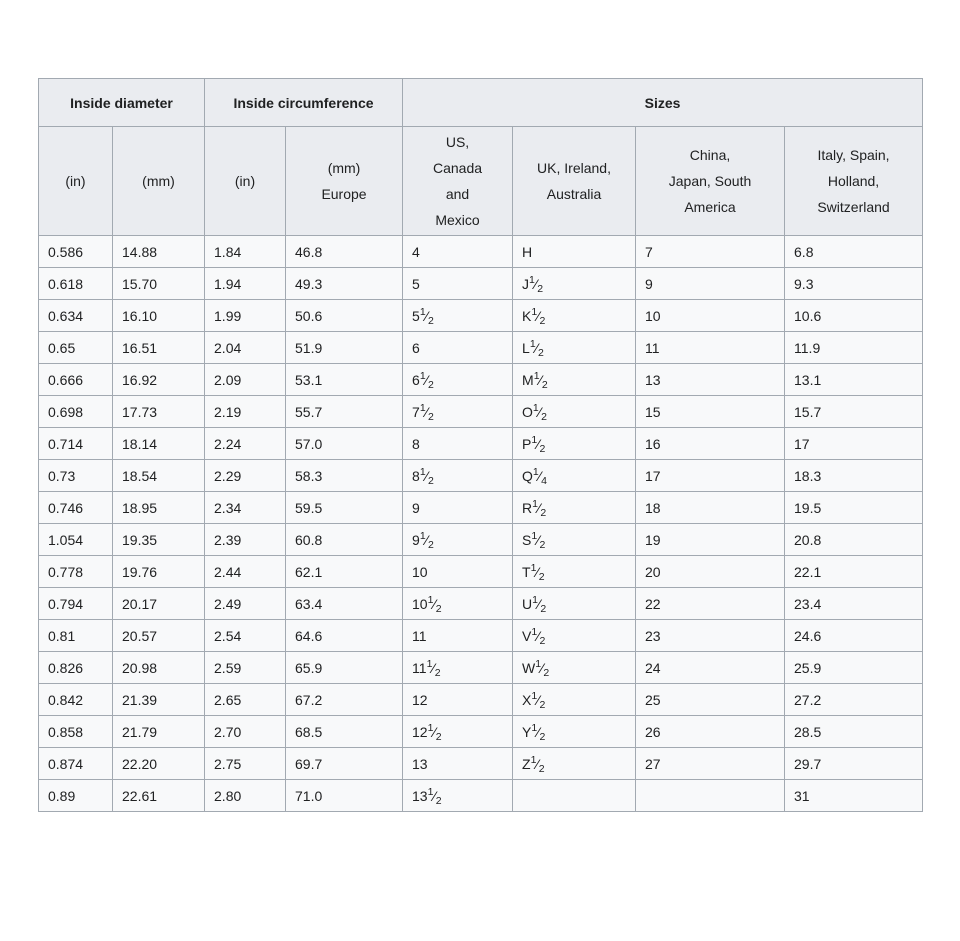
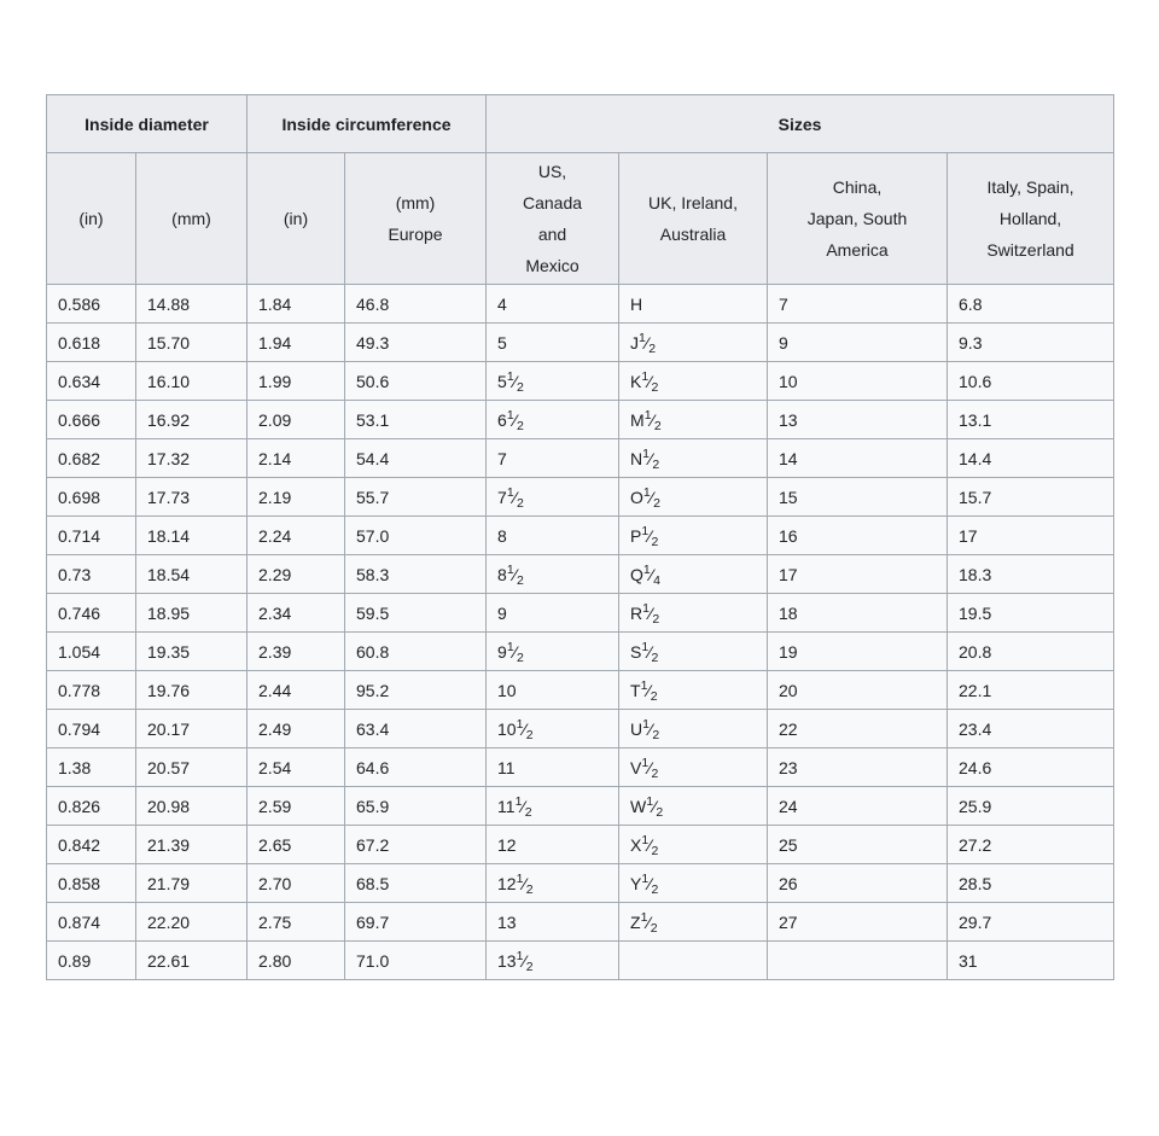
  Inside diameter	Inside circumference	Sizes
  (in)	(mm)	(in)	(mm) Europe	US, Canada and Mexico	UK, Ireland, Australia	China, Japan, South America	Italy, Spain, Holland, Switzerland
  0.586	14.88	1.84	46.8	4	H	7	6.8
  0.618	15.70	1.94	49.3	5	J1⁄2	9	9.3
  0.634	16.10	1.99	50.6	51⁄2	K1⁄2	10	10.6
- 0.65	16.51	2.04	51.9	6	L1⁄2	11	11.9
  0.666	16.92	2.09	53.1	61⁄2	M1⁄2	13	13.1
+ 0.682	17.32	2.14	54.4	7	N1⁄2	14	14.4
  0.698	17.73	2.19	55.7	71⁄2	O1⁄2	15	15.7
  0.714	18.14	2.24	57.0	8	P1⁄2	16	17
  0.73	18.54	2.29	58.3	81⁄2	Q1⁄4	17	18.3
  0.746	18.95	2.34	59.5	9	R1⁄2	18	19.5
  1.054	19.35	2.39	60.8	91⁄2	S1⁄2	19	20.8
- 0.778	19.76	2.44	62.1	10	T1⁄2	20	22.1
+ 0.778	19.76	2.44	95.2	10	T1⁄2	20	22.1
  0.794	20.17	2.49	63.4	101⁄2	U1⁄2	22	23.4
- 0.81	20.57	2.54	64.6	11	V1⁄2	23	24.6
+ 1.38	20.57	2.54	64.6	11	V1⁄2	23	24.6
  0.826	20.98	2.59	65.9	111⁄2	W1⁄2	24	25.9
  0.842	21.39	2.65	67.2	12	X1⁄2	25	27.2
  0.858	21.79	2.70	68.5	121⁄2	Y1⁄2	26	28.5
  0.874	22.20	2.75	69.7	13	Z1⁄2	27	29.7
  0.89	22.61	2.80	71.0	131⁄2			31
